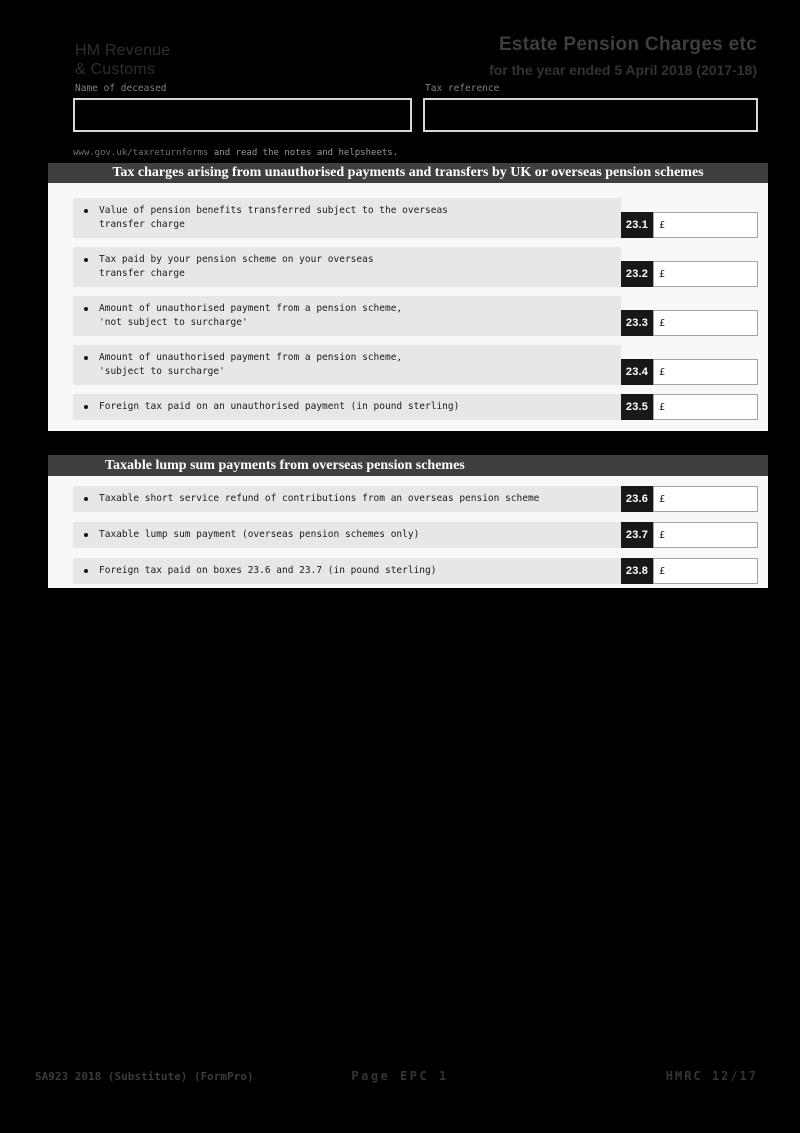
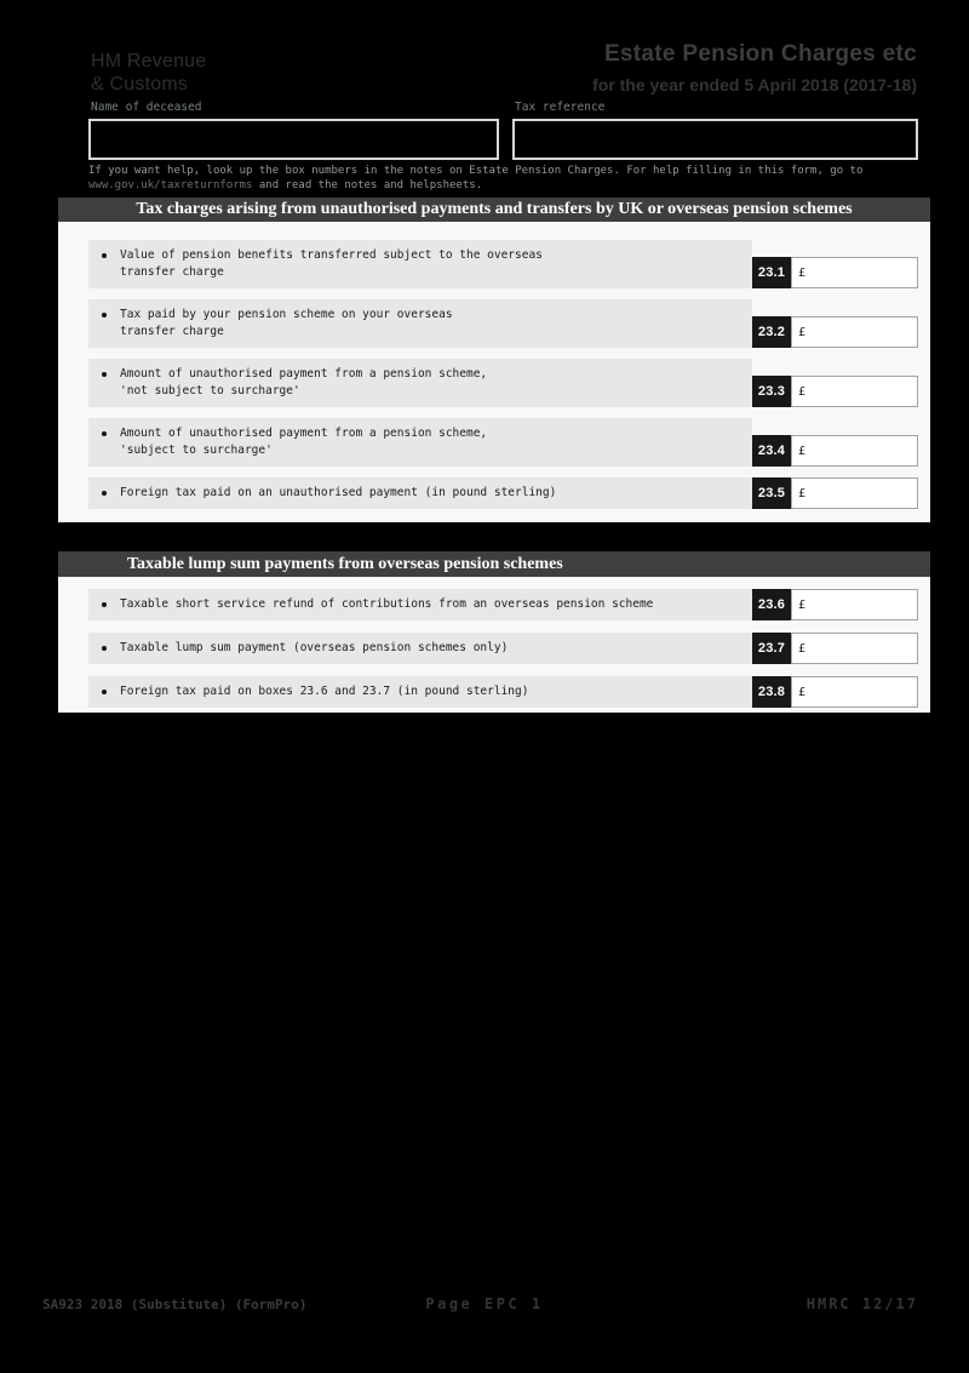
  HM Revenue
  & Customs
  Estate Pension Charges etc
  for the year ended 5 April 2018 (2017-18)
  Name of deceased
  Tax reference
+ If you want help, look up the box numbers in the notes on Estate Pension Charges. For help filling in this form, go to
  www.gov.uk/taxreturnforms and read the notes and helpsheets.
  Tax charges arising from unauthorised payments and transfers by UK or overseas pension schemes
  Value of pension benefits transferred subject to the overseas
  transfer charge
  23.1
  £
  Tax paid by your pension scheme on your overseas
  transfer charge
  23.2
  £
  Amount of unauthorised payment from a pension scheme,
  'not subject to surcharge'
  23.3
  £
  Amount of unauthorised payment from a pension scheme,
  'subject to surcharge'
  23.4
  £
  Foreign tax paid on an unauthorised payment (in pound sterling)
  23.5
  £
  Taxable lump sum payments from overseas pension schemes
  Taxable short service refund of contributions from an overseas pension scheme
  23.6
  £
  Taxable lump sum payment (overseas pension schemes only)
  23.7
  £
  Foreign tax paid on boxes 23.6 and 23.7 (in pound sterling)
  23.8
  £
  SA923 2018 (Substitute) (FormPro)
  Page EPC 1
  HMRC 12/17
